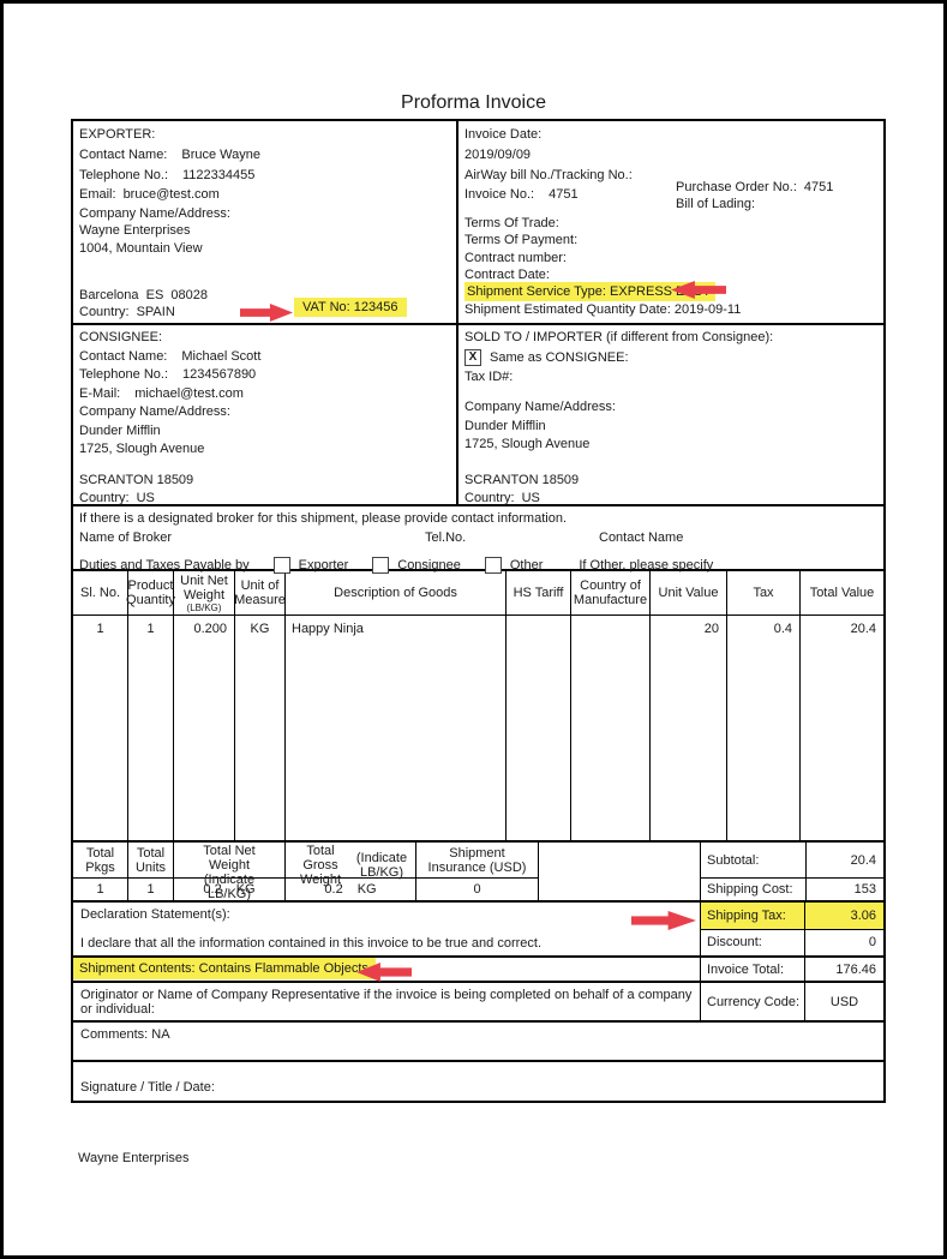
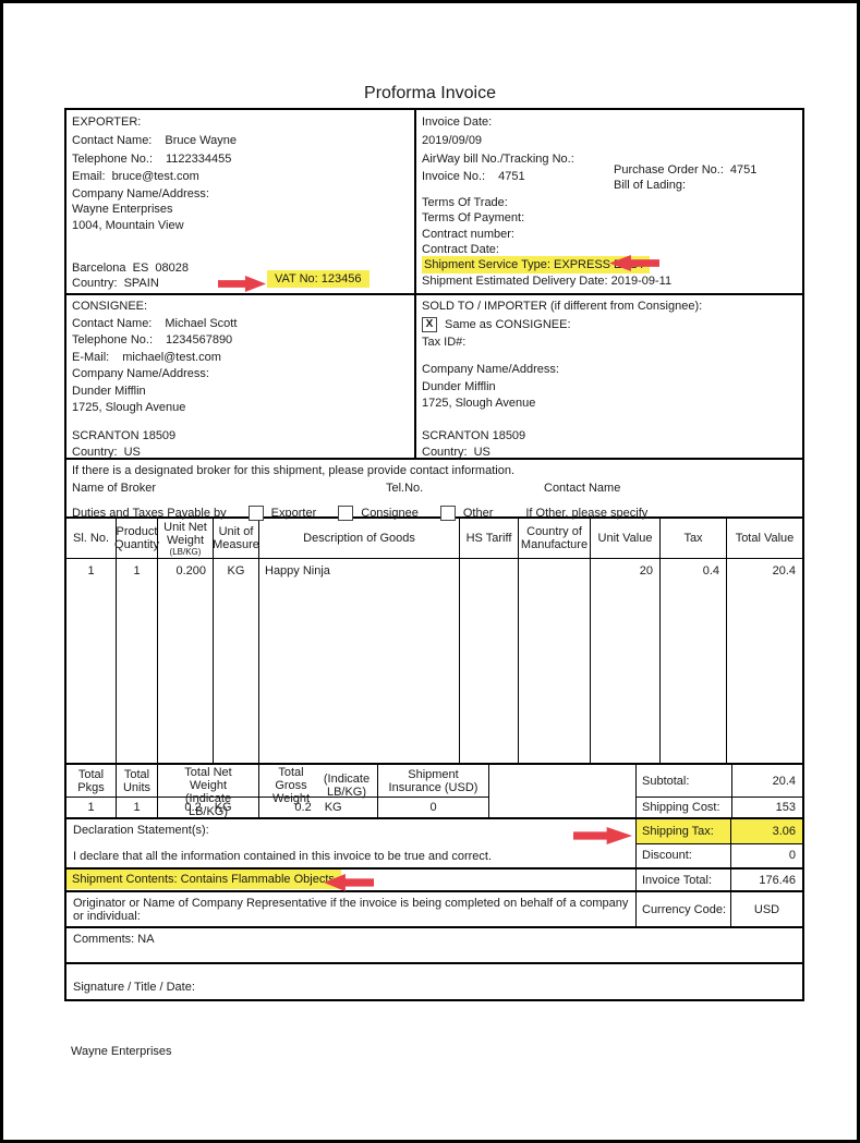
  Proforma Invoice
  EXPORTER:
  Contact Name: Bruce Wayne
  Telephone No.: 1122334455
  Email: bruce@test.com
  Company Name/Address:
  Wayne Enterprises
  1004, Mountain View
  Barcelona ES 08028
  Country: SPAIN
  Invoice Date:
  2019/09/09
  AirWay bill No./Tracking No.:
  Invoice No.: 4751
  Purchase Order No.: 4751
  Bill of Lading:
  Terms Of Trade:
  Terms Of Payment:
  Contract number:
  Contract Date:
  Shipment Service Type: EXPRESS
- Shipment Estimated Quantity Date: 2019-09-11
+ Shipment Estimated Delivery Date: 2019-09-11
  CONSIGNEE:
  Contact Name: Michael Scott
  Telephone No.: 1234567890
  E-Mail: michael@test.com
  Company Name/Address:
  Dunder Mifflin
  1725, Slough Avenue
  SCRANTON 18509
  Country: US
  SOLD TO / IMPORTER (if different from Consignee):
  X Same as CONSIGNEE:
  Tax ID#:
  Company Name/Address:
  Dunder Mifflin
  1725, Slough Avenue
  SCRANTON 18509
  Country: US
  If there is a designated broker for this shipment, please provide contact information.
  Name of Broker
  Tel.No.
  Contact Name
  Duties and Taxes Payable by
  Exporter
  Consignee
  Other
  If Other, please specify
  Sl. No.
  Product Quantity
  Unit Net Weight
  (LB/KG)
  Unit of Measure
  Description of Goods
  HS Tariff
  Country of Manufacture
  Unit Value
  Tax
  Total Value
  1
  1
  0.200
  KG
  Happy Ninja
  20
  0.4
  20.4
  Total Pkgs
  Total Units
  Total Net Weight
  (Indicate LB/KG)
  Total Gross Weight
  (Indicate LB/KG)
  Shipment Insurance (USD)
  Subtotal:
  20.4
  1
  1
  0.2
  KG
  0.2
  KG
  0
  Shipping Cost:
  153
  Declaration Statement(s):
  I declare that all the information contained in this invoice to be true and correct.
  Shipping Tax:
  3.06
  Discount:
  0
  Shipment Contents: Contains Flammable Objects
  Invoice Total:
  176.46
  Originator or Name of Company Representative if the invoice is being completed on behalf of a company or individual:
  Currency Code:
  USD
  Comments: NA
  Signature / Title / Date:
  VAT No: 123456
  Wayne Enterprises
